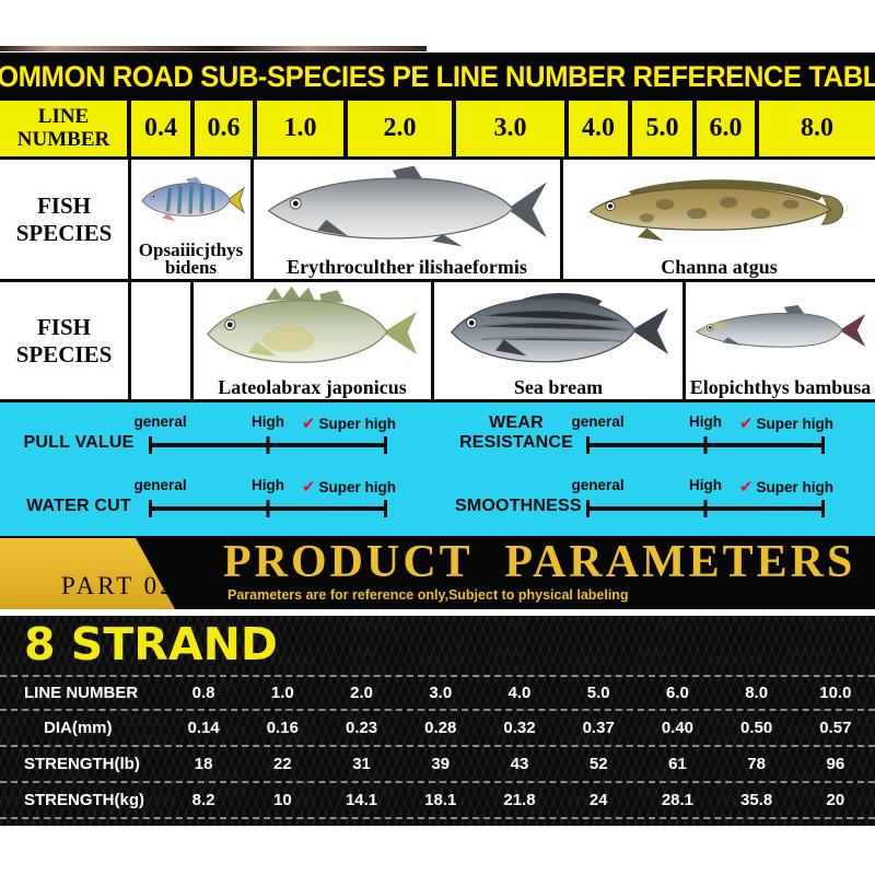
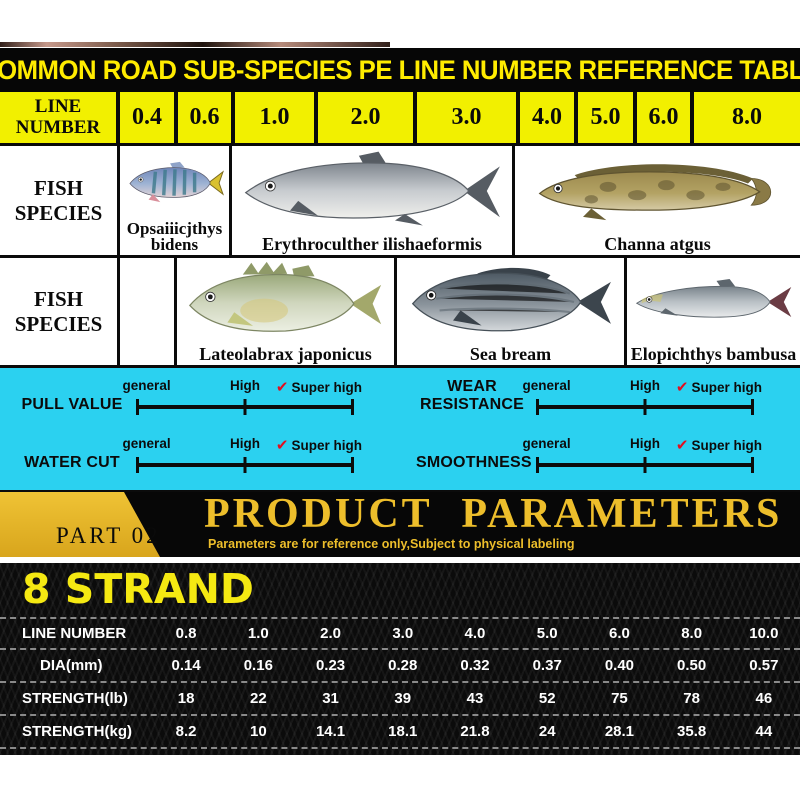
  OMMON ROAD SUB-SPECIES PE LINE NUMBER REFERENCE TABL
  LINE
  NUMBER
  0.4
  0.6
  1.0
  2.0
  3.0
  4.0
  5.0
  6.0
  8.0
  FISH
  SPECIES
  Opsaiiicjthys
  bidens
  Erythroculther ilishaeformis
  Channa atgus
  FISH
  SPECIES
  Lateolabrax japonicus
  Sea bream
  Elopichthys bambusa
  PULL VALUE
  general
  High
  ✔ Super high
  WEAR RESISTANCE
  general
  High
  ✔ Super high
  WATER CUT
  general
  High
  ✔ Super high
  SMOOTHNESS
  general
  High
  ✔ Super high
  PART 02
  PRODUCT PARAMETERS
  Parameters are for reference only,Subject to physical labeling
  8 STRAND
  LINE NUMBER
  0.8
  1.0
  2.0
  3.0
  4.0
  5.0
  6.0
  8.0
  10.0
  DIA(mm)
  0.14
  0.16
  0.23
  0.28
  0.32
  0.37
  0.40
  0.50
  0.57
  STRENGTH(lb)
  18
  22
  31
  39
  43
  52
- 61
+ 75
  78
- 96
+ 46
  STRENGTH(kg)
  8.2
  10
  14.1
  18.1
  21.8
  24
  28.1
  35.8
- 20
+ 44
